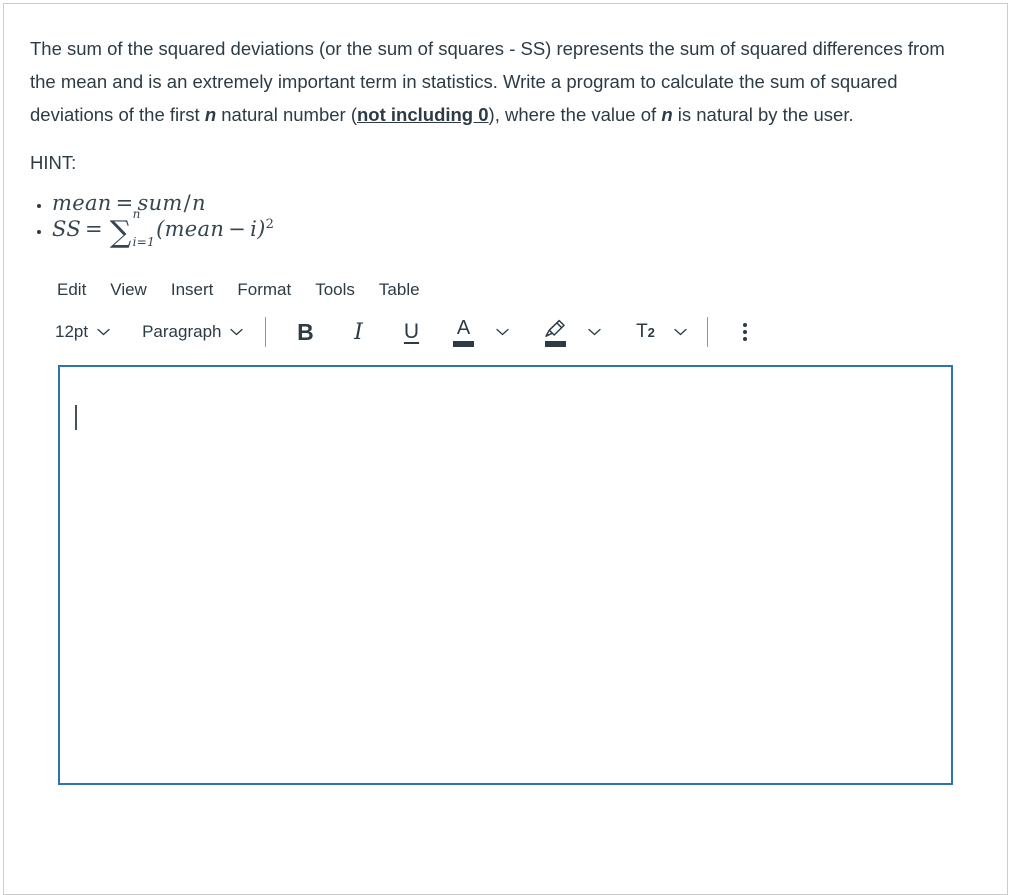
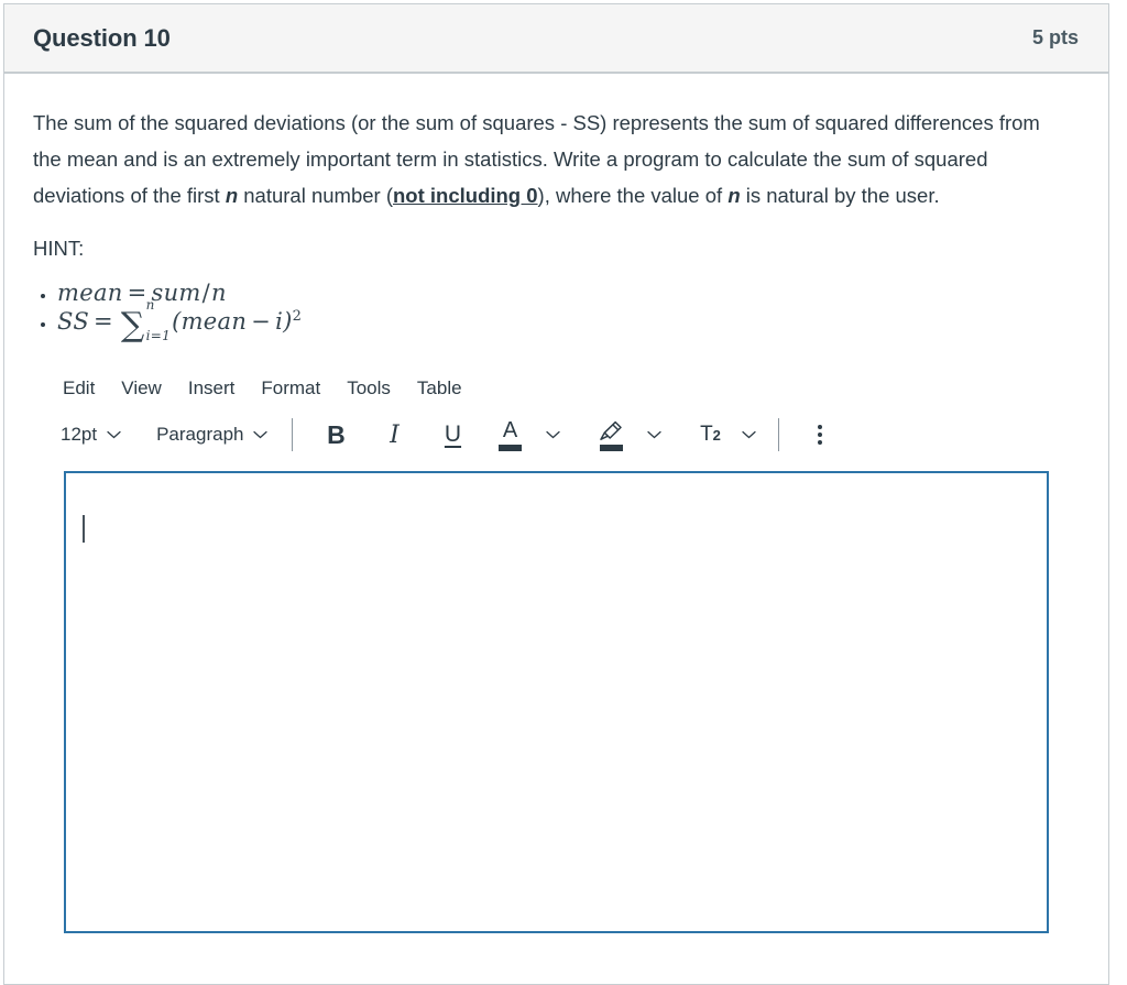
+ Question 10
+ 5 pts
  The sum of the squared deviations (or the sum of squares - SS) represents the sum of squared differences from the mean and is an extremely important term in statistics. Write a program to calculate the sum of squared deviations of the first n natural number (not including 0), where the value of n is natural by the user.
  HINT:
  mean = sum/n
  SS = ∑
  n
  i=1
  (mean − i)2
  Edit
  View
  Insert
  Format
  Tools
  Table
  12pt
  Paragraph
  B
  I
  U
  A
  T
  2
